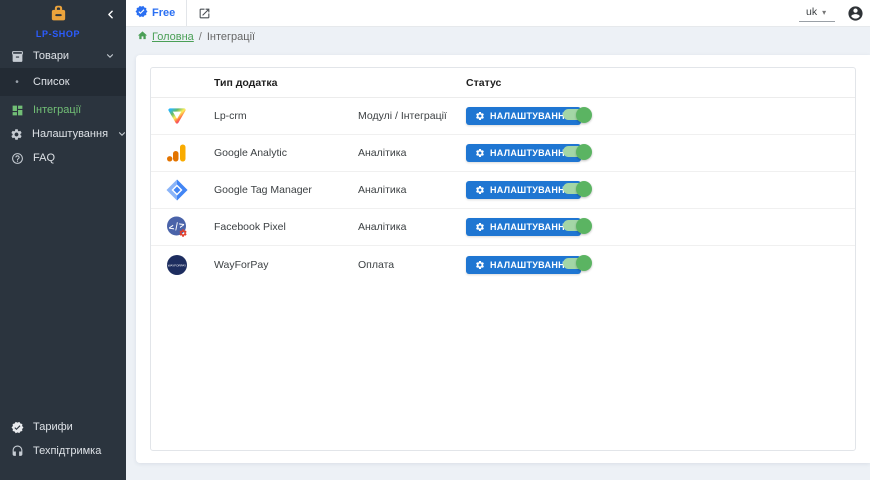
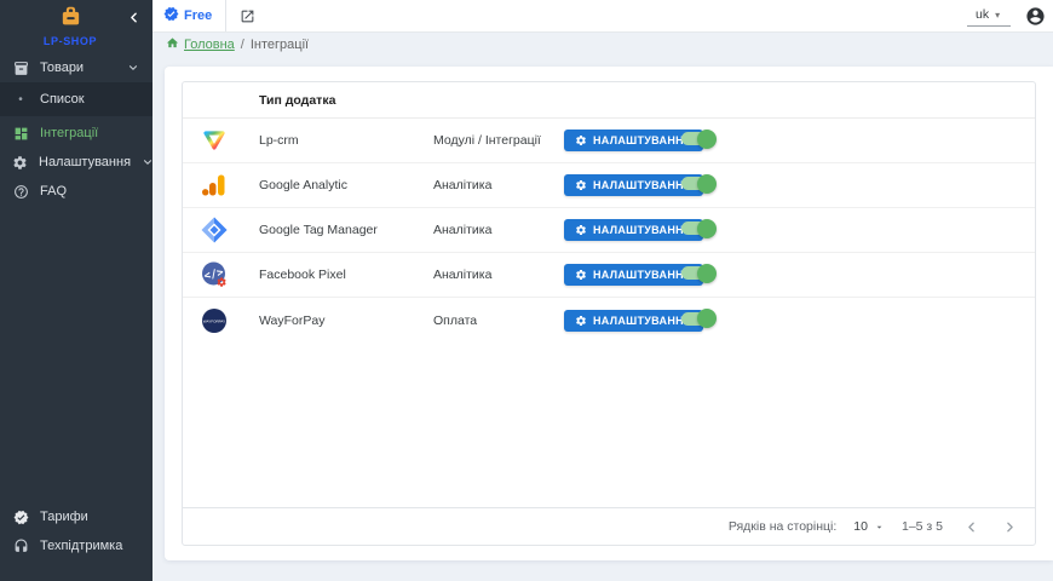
  LP-SHOP
  Товари
  •
  Список
  Інтеграції
  Налаштування
  FAQ
  Тарифи
  Техпідтримка
  Free
  uk
  ▾
  Головна
  /
  Інтеграції
  Тип додатка
- Статус
  Lp-crm
  Модулі / Інтеграції
  НАЛАШТУВАНН
  Google Analytic
  Аналітика
  НАЛАШТУВАНН
  Google Tag Manager
  Аналітика
  НАЛАШТУВАНН
  Facebook Pixel
  Аналітика
  НАЛАШТУВАНН
  WayForPay
  Оплата
  НАЛАШТУВАНН
+ Рядків на сторінці:
+ 10
+ 1–5 з 5
